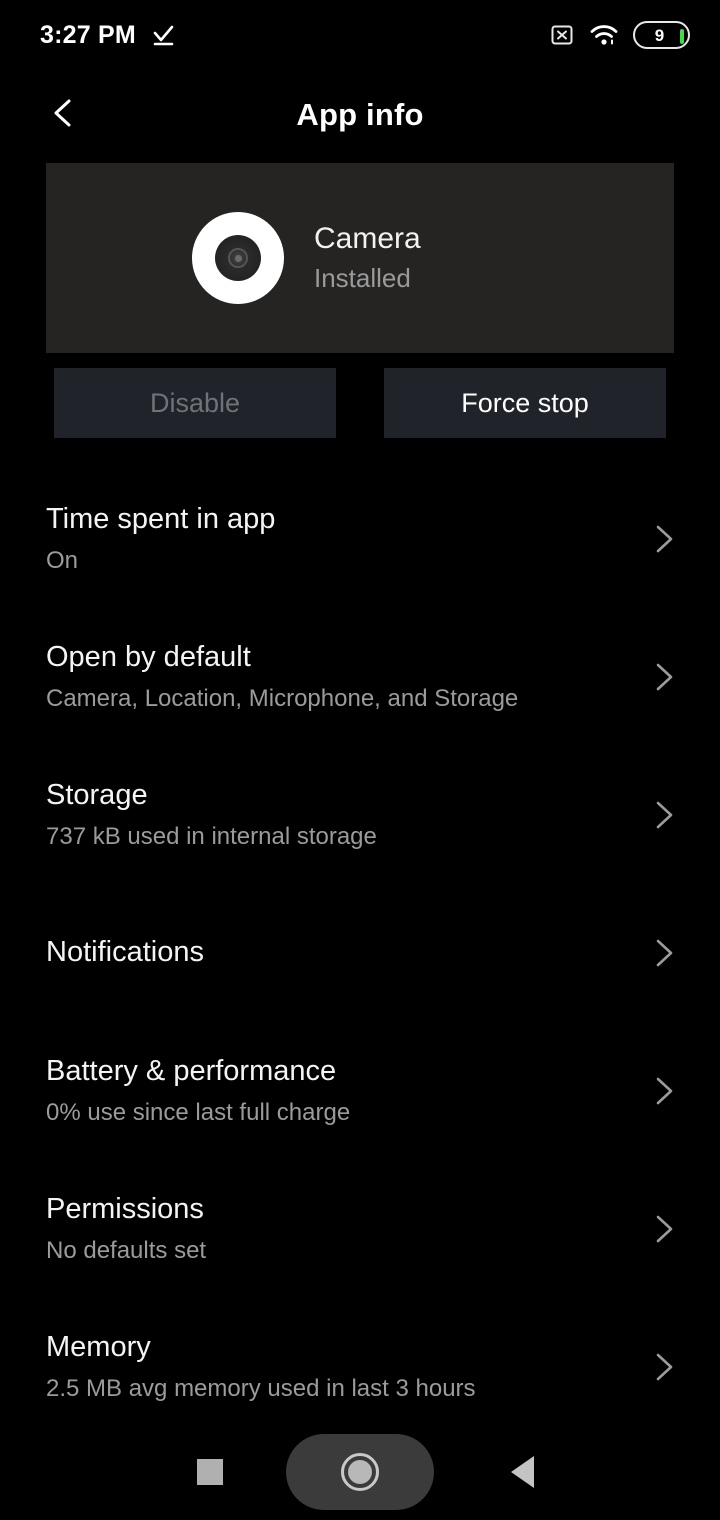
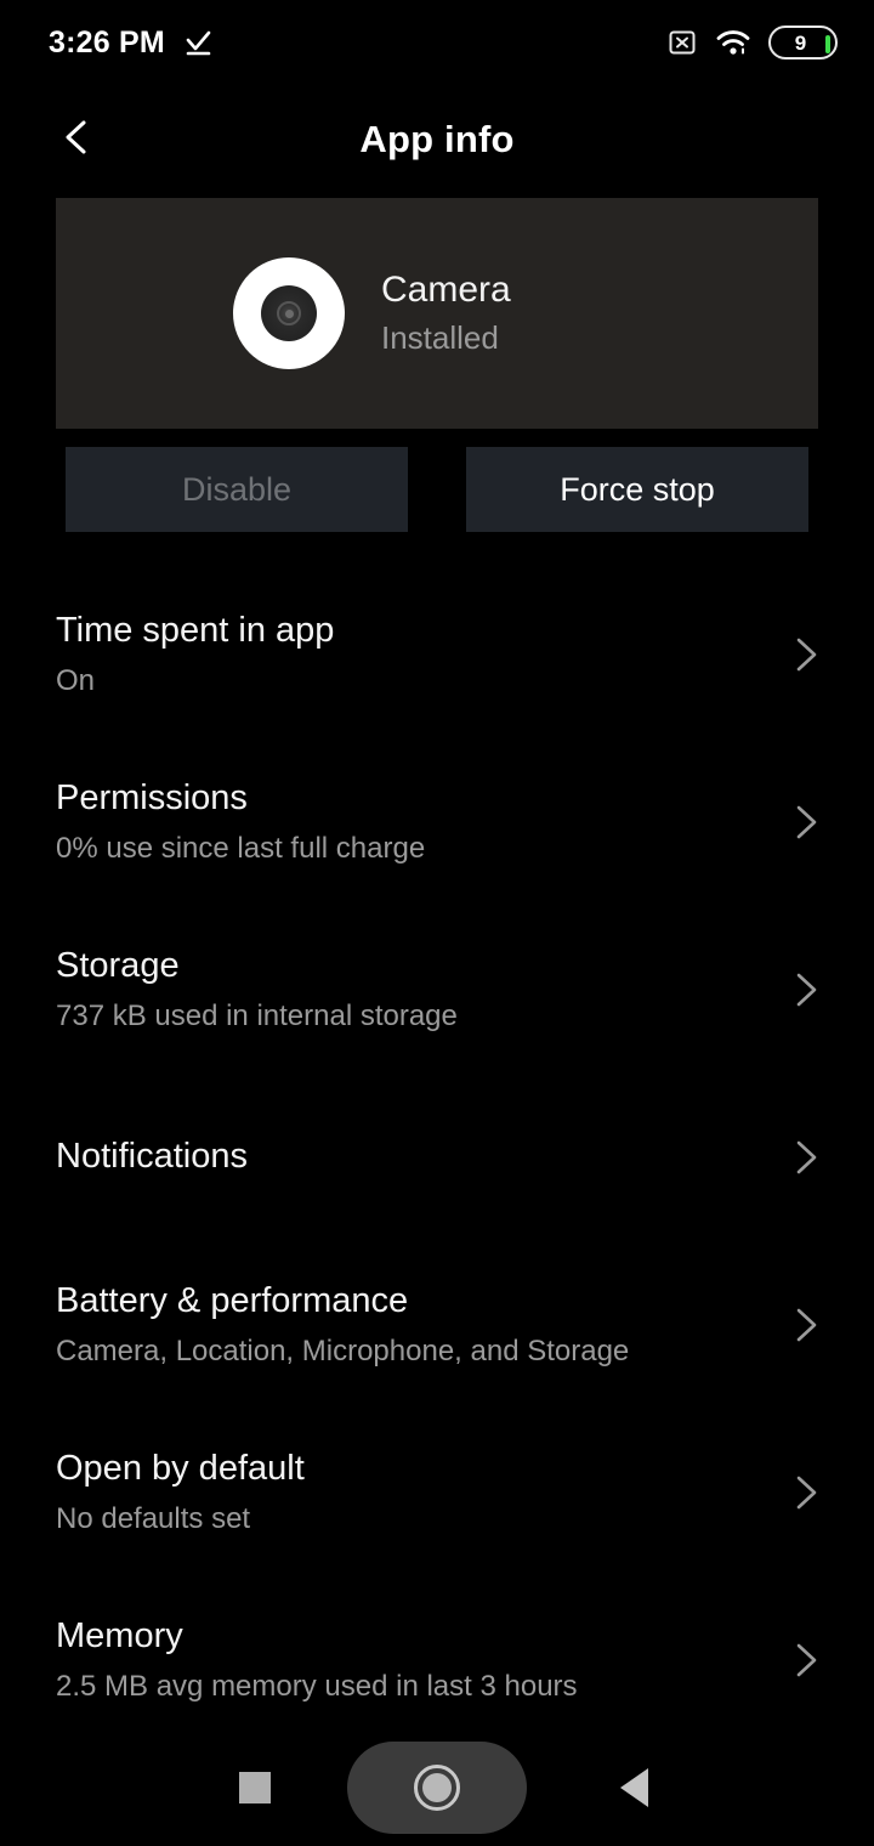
- 3:27 PM
+ 3:26 PM
  9
  App info
  Camera
  Installed
  Disable
  Force stop
  Time spent in app
  On
- Open by default
+ Permissions
- Camera, Location, Microphone, and Storage
+ 0% use since last full charge
  Storage
  737 kB used in internal storage
  Notifications
  Battery & performance
- 0% use since last full charge
+ Camera, Location, Microphone, and Storage
- Permissions
+ Open by default
  No defaults set
  Memory
  2.5 MB avg memory used in last 3 hours
